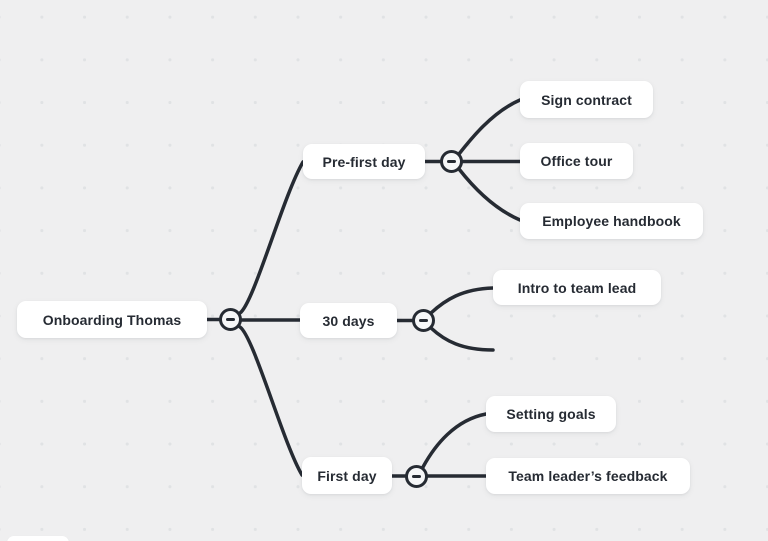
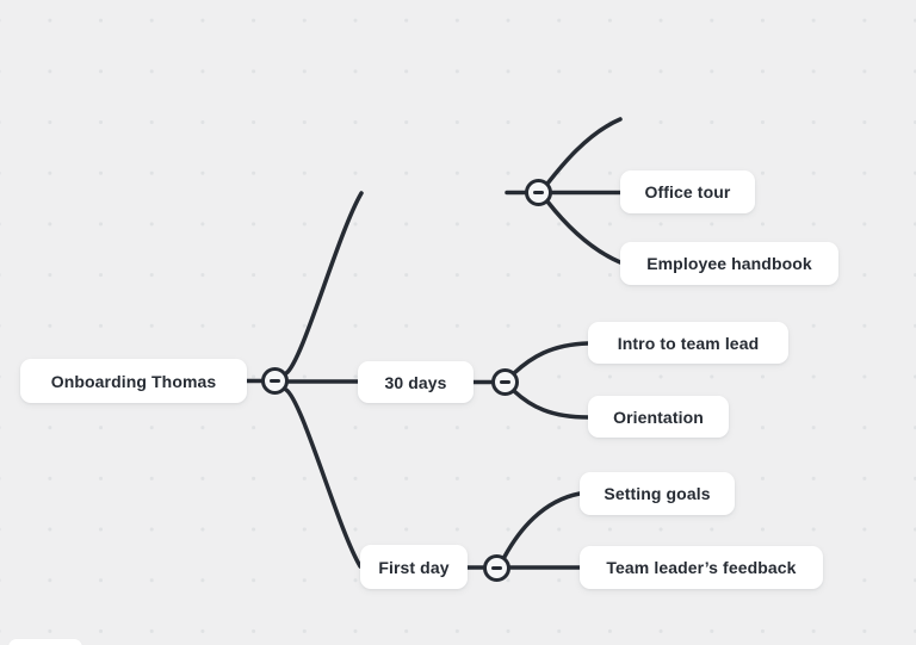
  Onboarding Thomas
- Pre-first day
- Sign contract
  Office tour
  Employee handbook
  30 days
  Intro to team lead
+ Orientation
  First day
  Setting goals
  Team leader’s feedback
